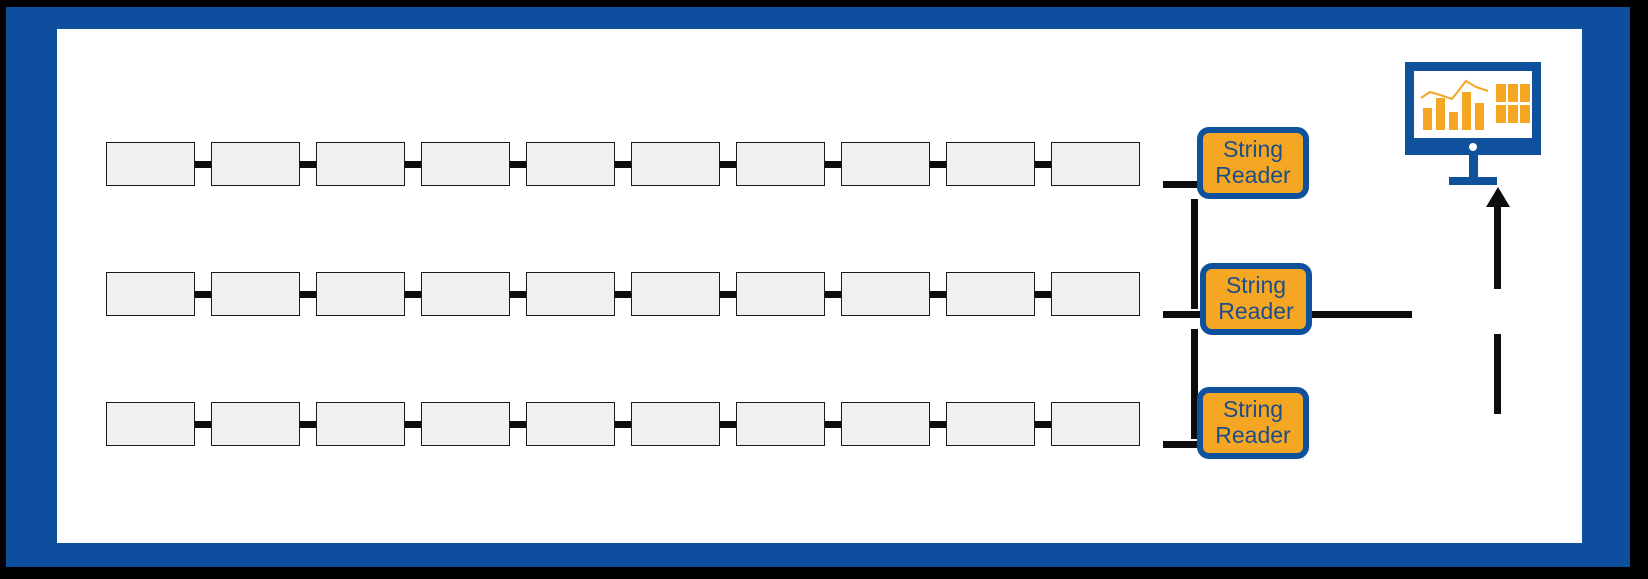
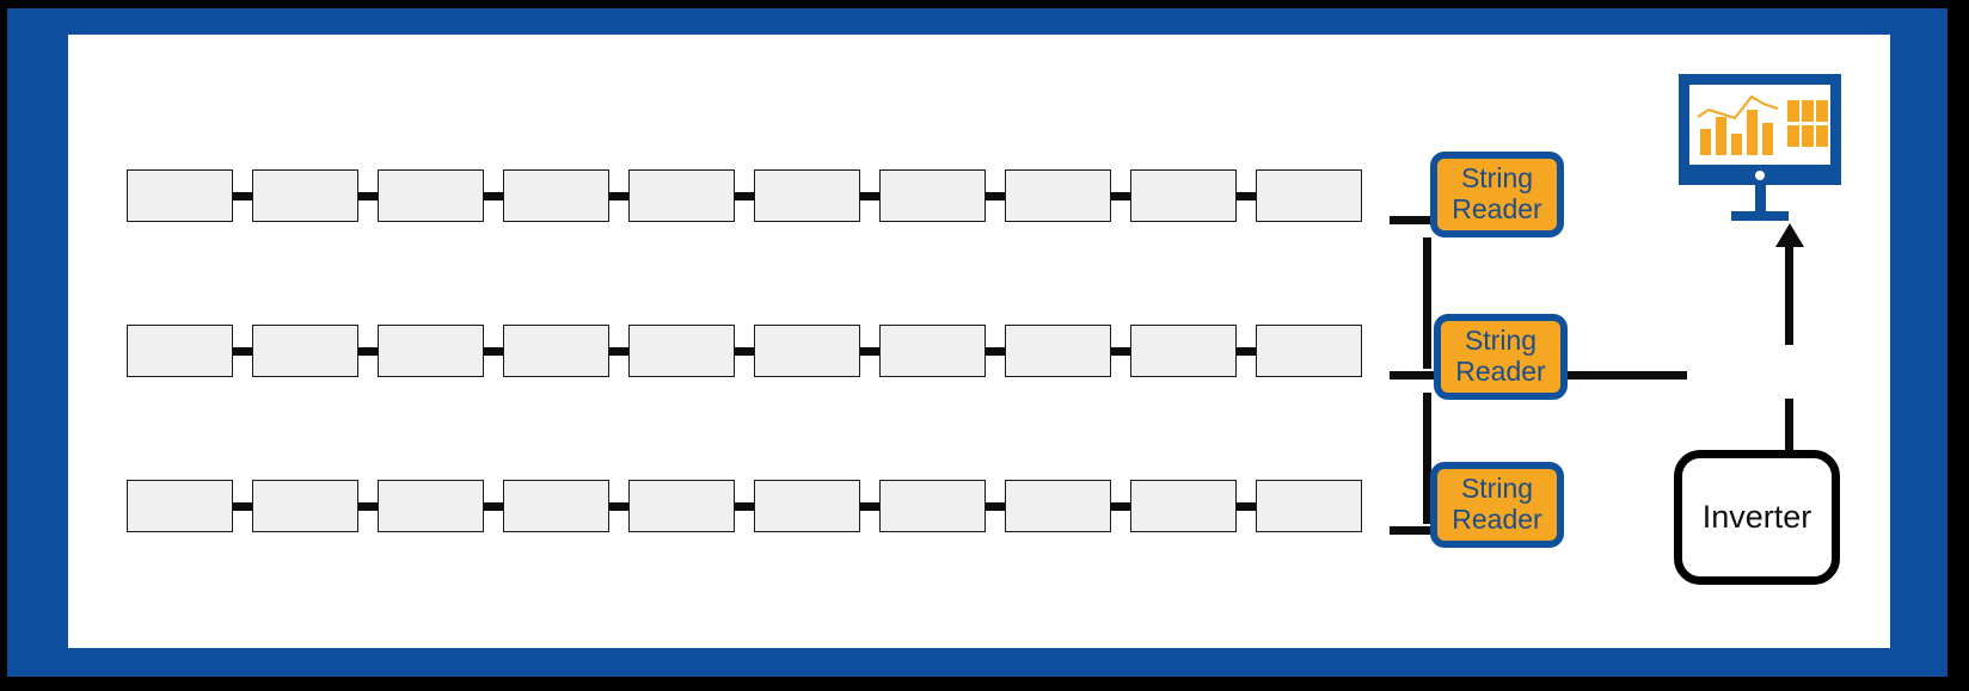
  String
  Reader
  String
  Reader
  String
  Reader
+ Inverter
